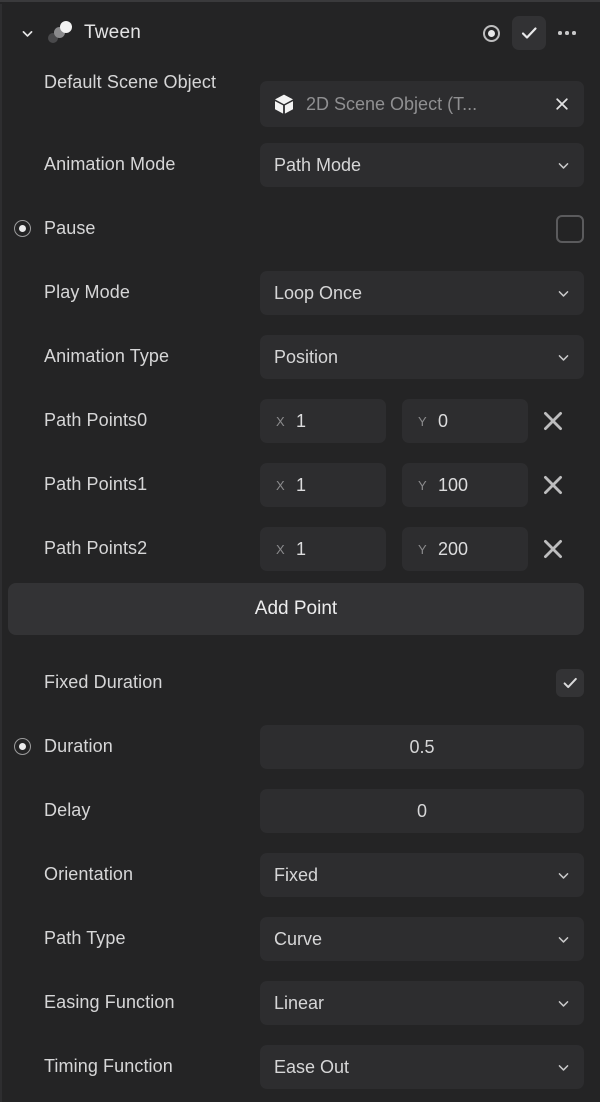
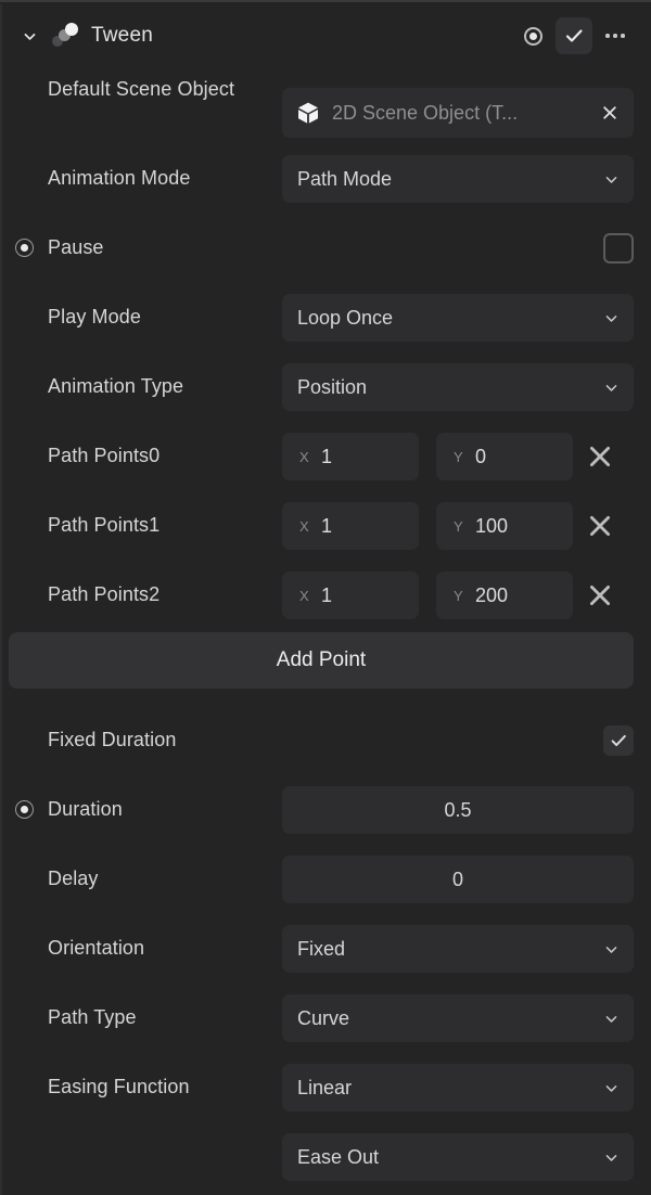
  Tween
  Default Scene Object
  2D Scene Object (T...
  Animation Mode
  Path Mode
  Pause
  Play Mode
  Loop Once
  Animation Type
  Position
  Path Points0
  X
  1
  Y
  0
  Path Points1
  X
  1
  Y
  100
  Path Points2
  X
  1
  Y
  200
  Add Point
  Fixed Duration
  Duration
  0.5
  Delay
  0
  Orientation
  Fixed
  Path Type
  Curve
  Easing Function
  Linear
- Timing Function
  Ease Out
